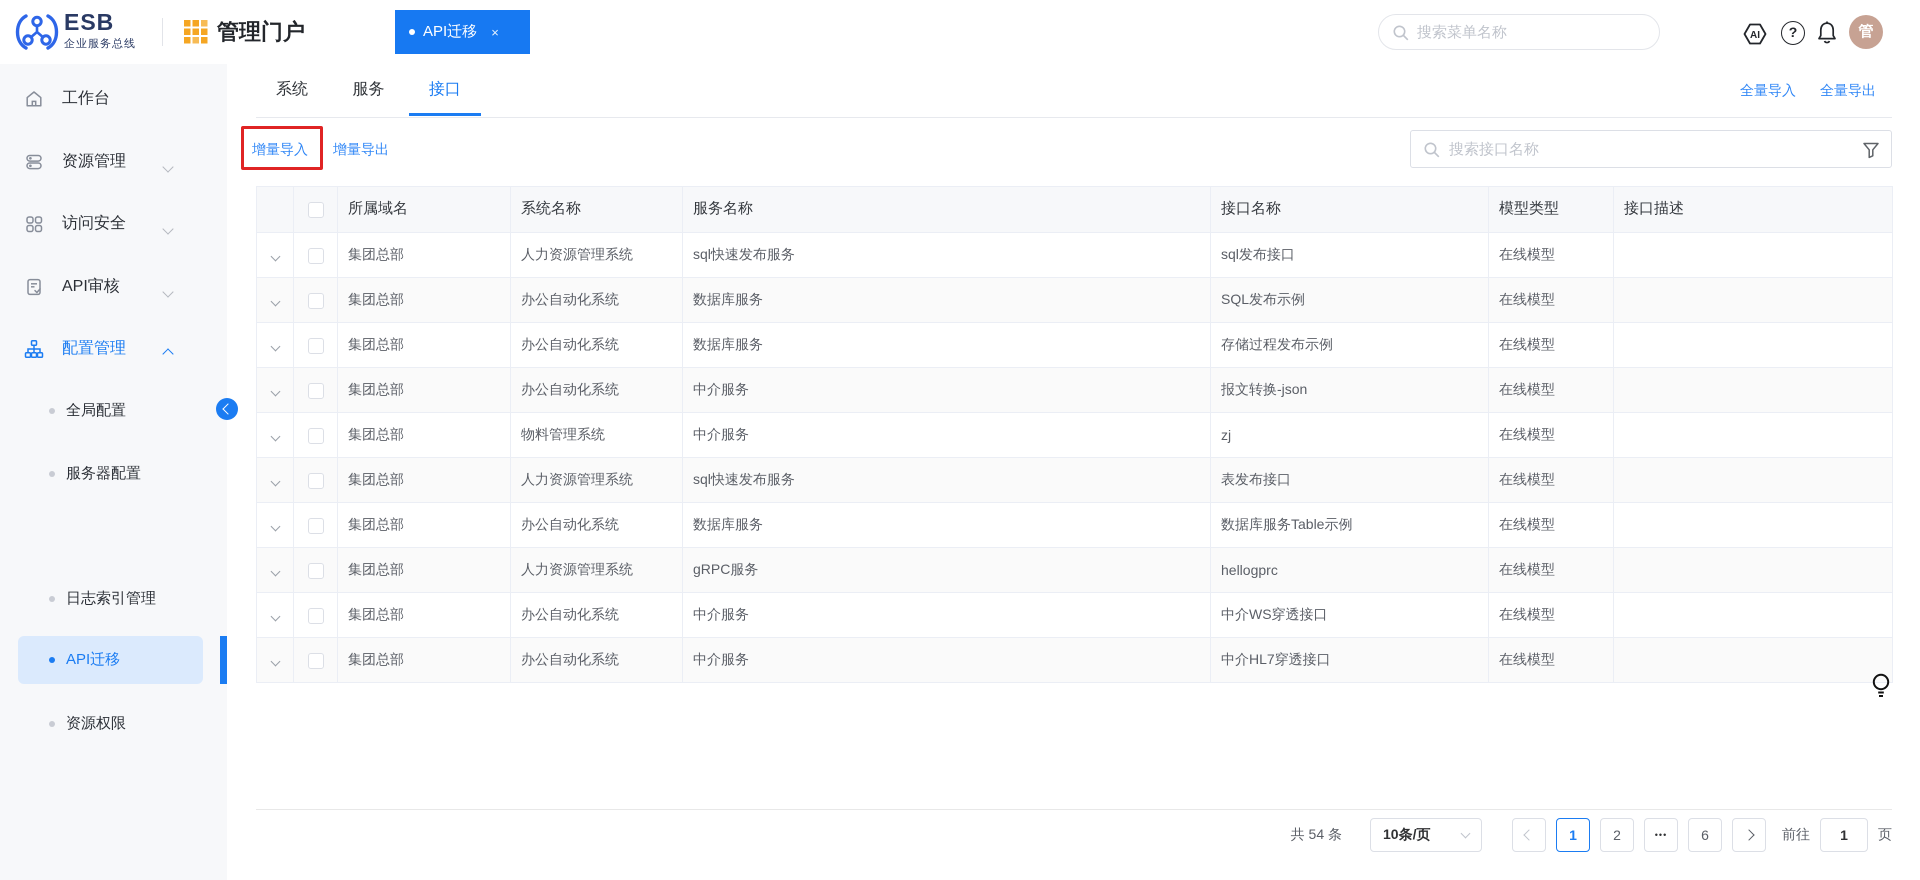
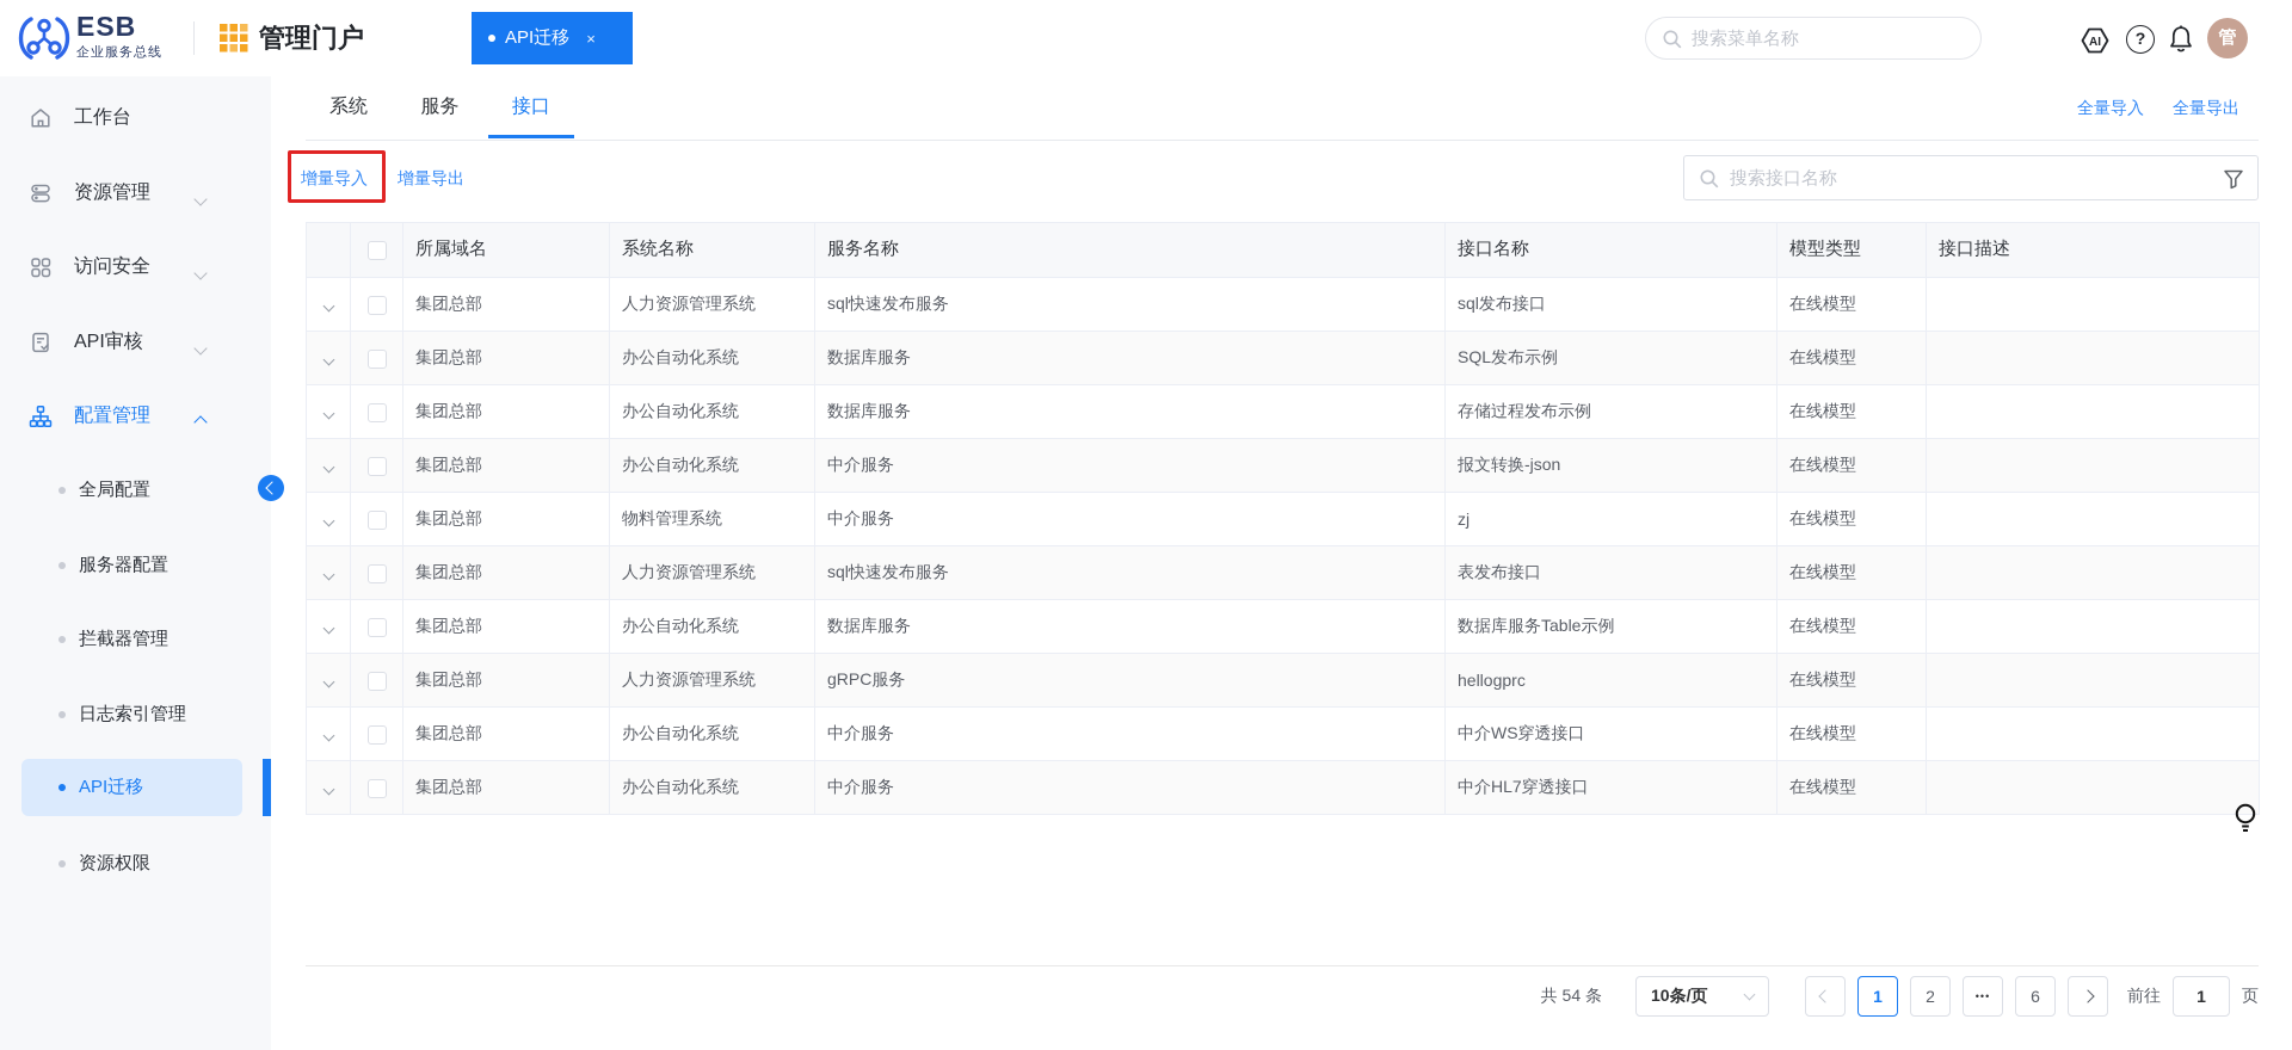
  ESB
  企业服务总线
  管理门户
  API迁移
  ×
  搜索菜单名称
  AI
  ?
  管
  工作台
  资源管理
  访问安全
  API审核
  配置管理
  全局配置
  服务器配置
+ 拦截器管理
  日志索引管理
  API迁移
  资源权限
  系统 服务 接口
  全量导入
  全量导出
  增量导入
  增量导出
  搜索接口名称
  		所属域名	系统名称	服务名称	接口名称	模型类型	接口描述
  		集团总部	人力资源管理系统	sql快速发布服务	sql发布接口	在线模型
  		集团总部	办公自动化系统	数据库服务	SQL发布示例	在线模型
  		集团总部	办公自动化系统	数据库服务	存储过程发布示例	在线模型
  		集团总部	办公自动化系统	中介服务	报文转换-json	在线模型
  		集团总部	物料管理系统	中介服务	zj	在线模型
  		集团总部	人力资源管理系统	sql快速发布服务	表发布接口	在线模型
  		集团总部	办公自动化系统	数据库服务	数据库服务Table示例	在线模型
  		集团总部	人力资源管理系统	gRPC服务	hellogprc	在线模型
  		集团总部	办公自动化系统	中介服务	中介WS穿透接口	在线模型
  		集团总部	办公自动化系统	中介服务	中介HL7穿透接口	在线模型
  共 54 条
  10条/页
  1
  2
  •••
  6
  前往
  1
  页
